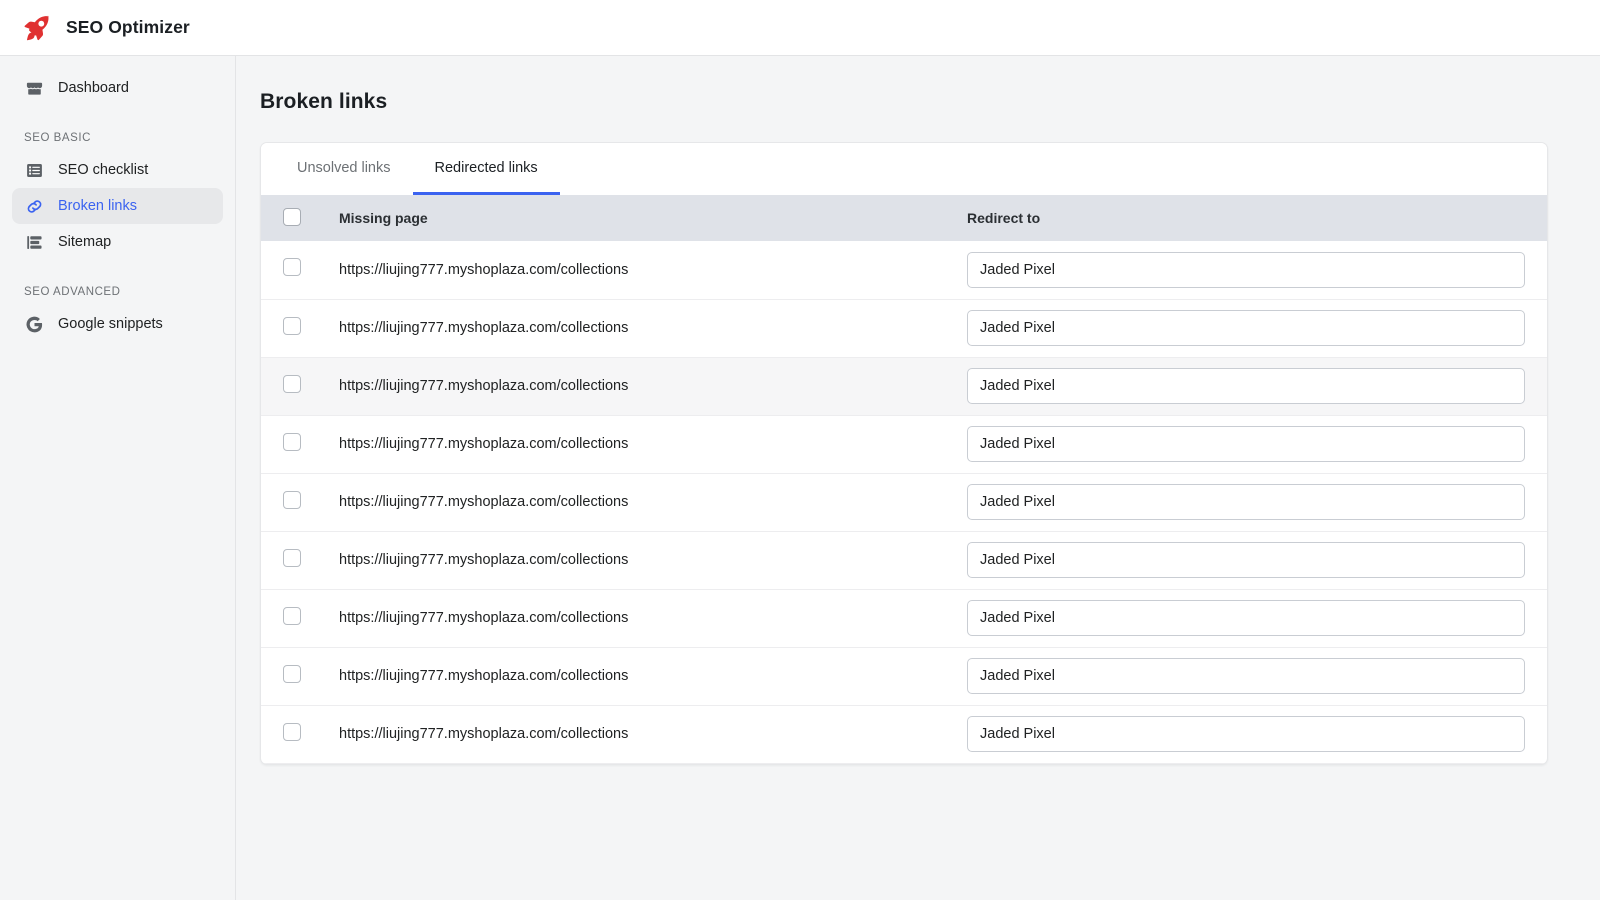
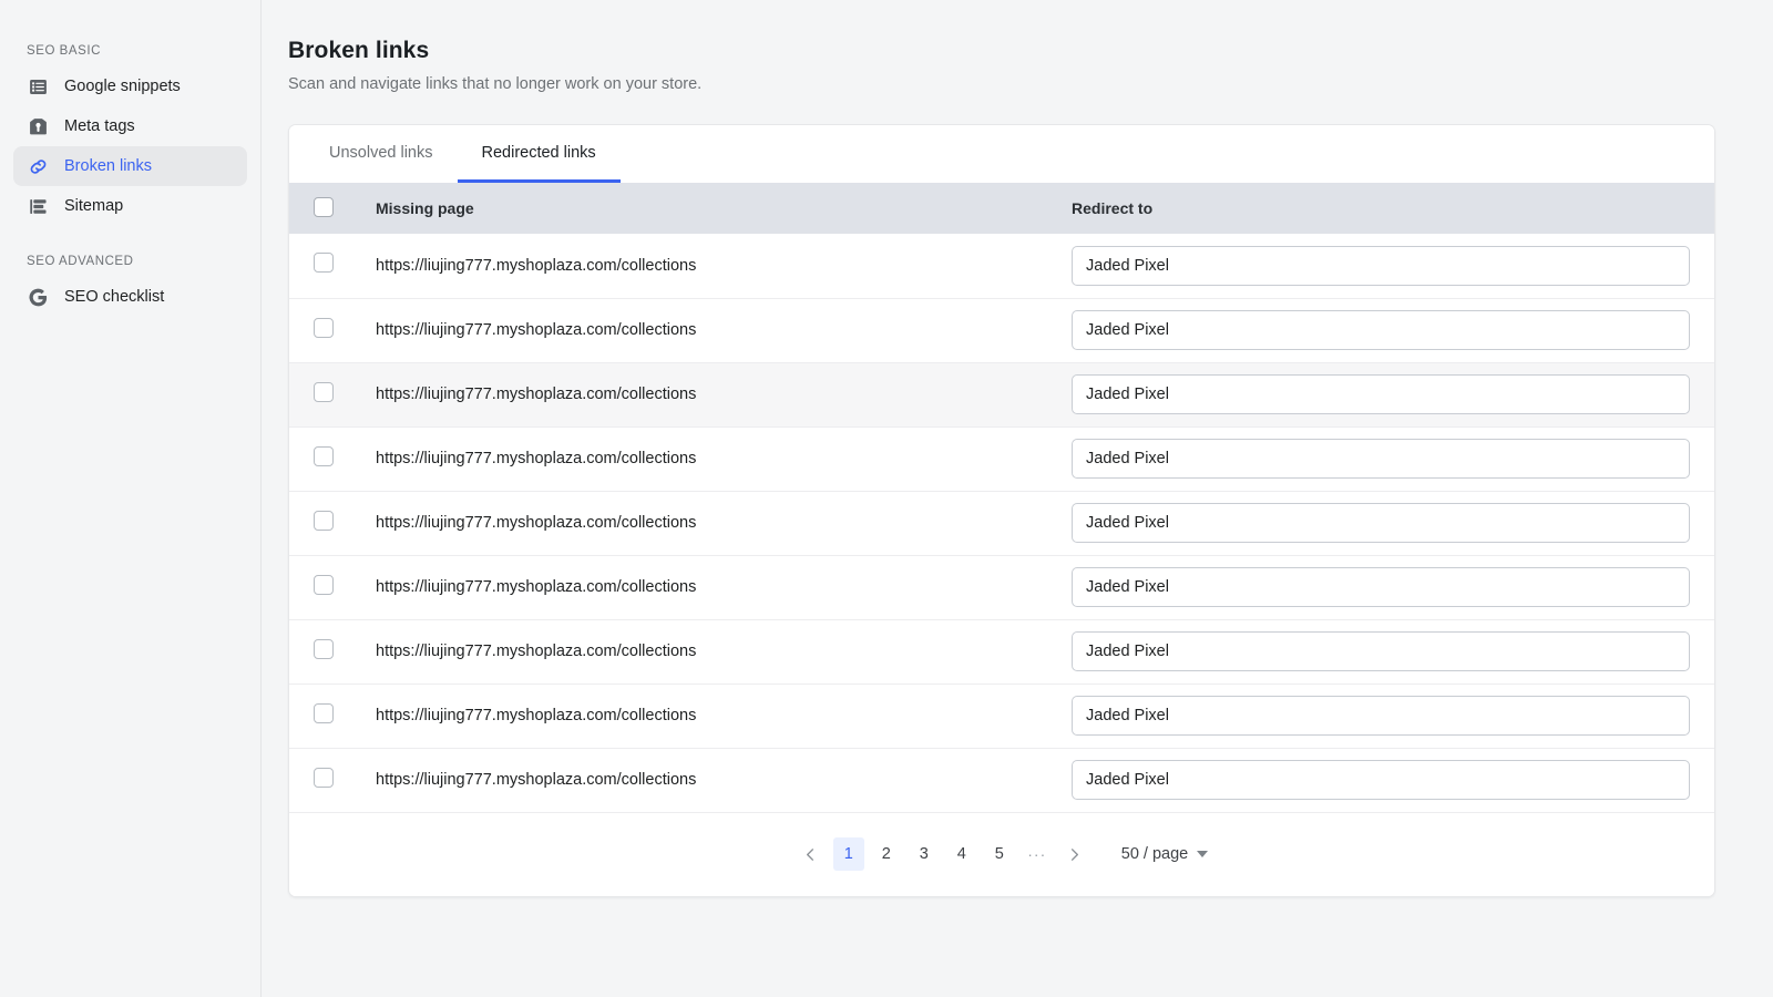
- SEO Optimizer
- Dashboard
  SEO BASIC
- SEO checklist
+ Google snippets
+ Meta tags
  Broken links
  Sitemap
  SEO ADVANCED
- Google snippets
+ SEO checklist
  Broken links
+ Scan and navigate links that no longer work on your store.
  Unsolved links
  Redirected links
  	Missing page	Redirect to
  	https://liujing777.myshoplaza.com/collections	Jaded Pixel
  	https://liujing777.myshoplaza.com/collections	Jaded Pixel
  	https://liujing777.myshoplaza.com/collections	Jaded Pixel
  	https://liujing777.myshoplaza.com/collections	Jaded Pixel
  	https://liujing777.myshoplaza.com/collections	Jaded Pixel
  	https://liujing777.myshoplaza.com/collections	Jaded Pixel
  	https://liujing777.myshoplaza.com/collections	Jaded Pixel
  	https://liujing777.myshoplaza.com/collections	Jaded Pixel
  	https://liujing777.myshoplaza.com/collections	Jaded Pixel
+ 1
+ 2
+ 3
+ 4
+ 5
+ ···
+ 50 / page
